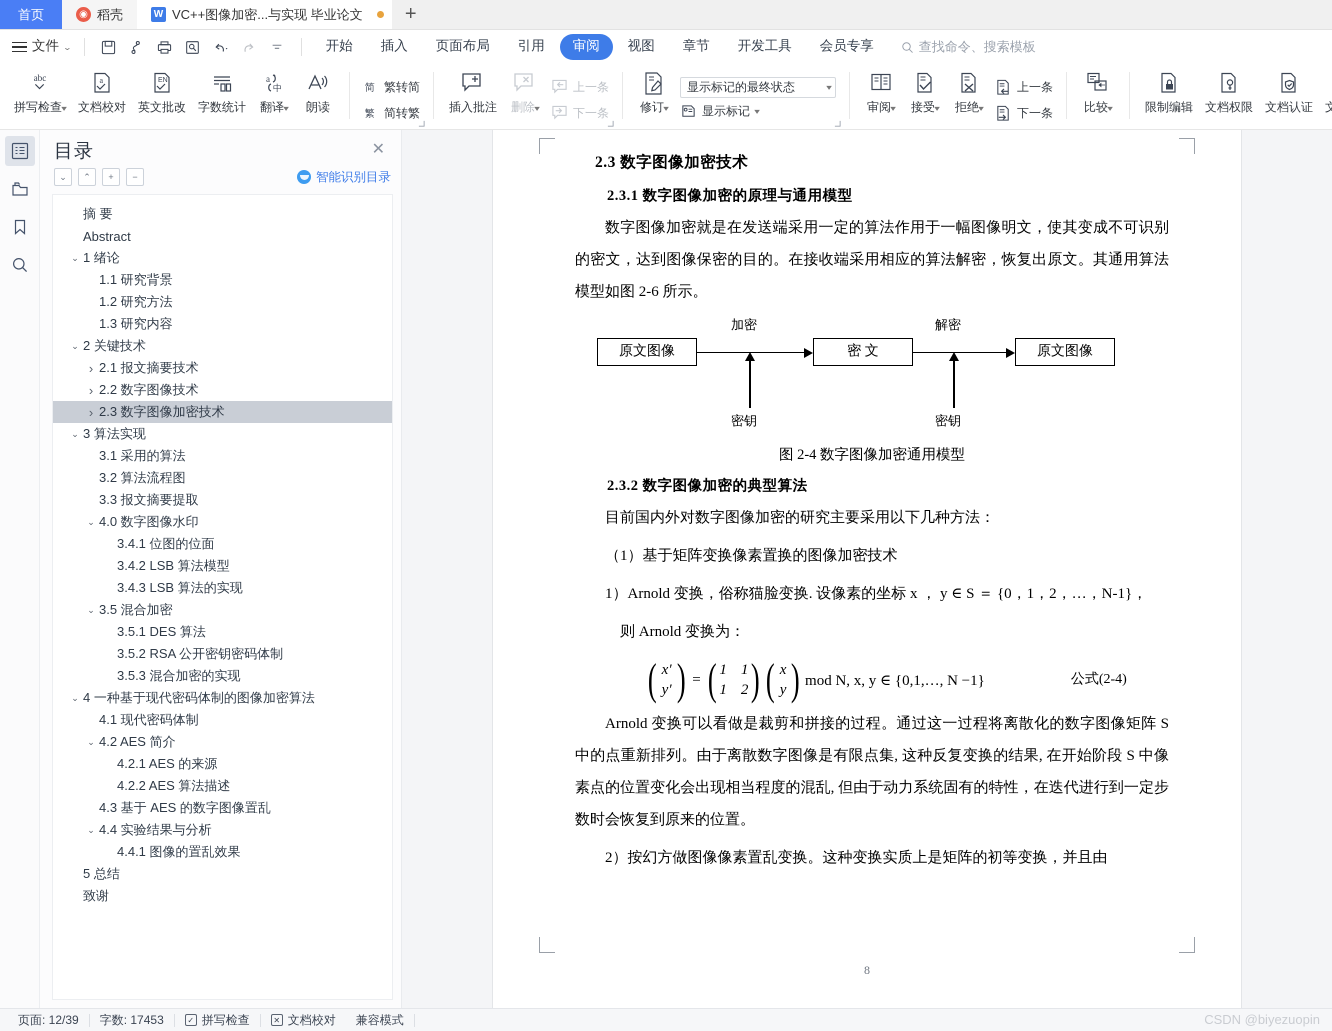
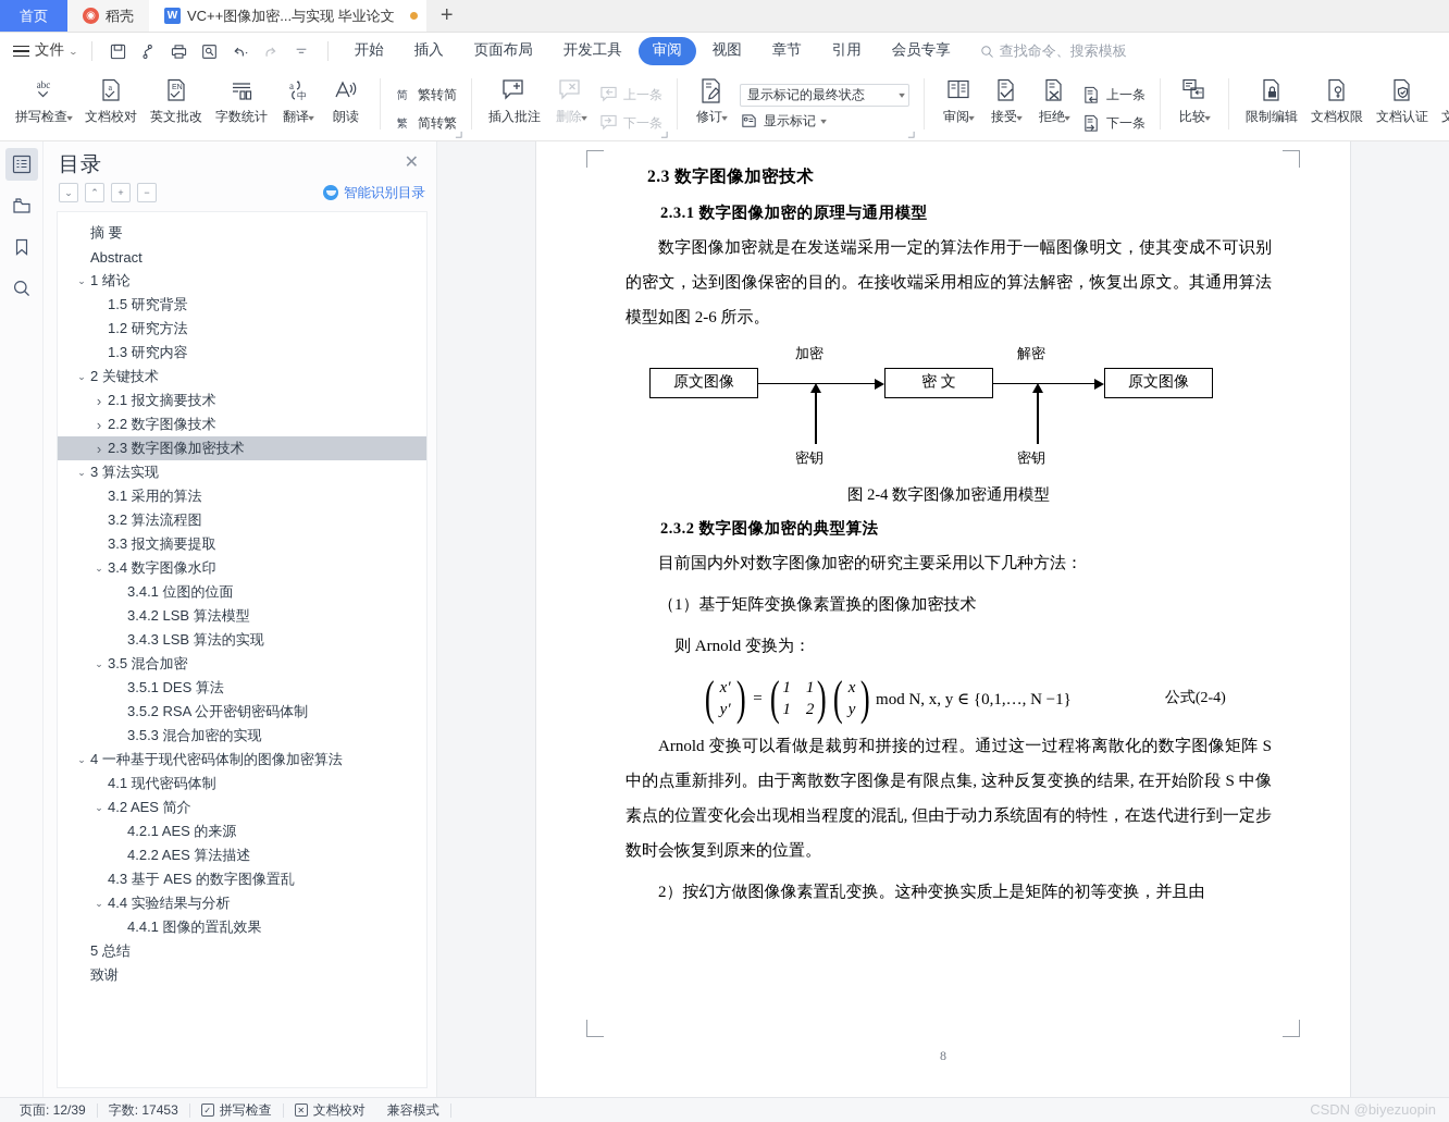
  首页
  ◉
  稻壳
  W
  VC++图像加密...与实现 毕业论文
  +
  文件
  ⌄
  开始
  插入
  页面布局
- 引用
+ 开发工具
  审阅
  视图
  章节
- 开发工具
+ 引用
  会员专享
  查找命令、搜索模板
  abc
  拼写检查 ▾
  a
  文档校对
  英文批改
  字数统计
  a
  中
  翻译 ▾
  朗读
  简
  繁转简
  繁
  简转繁
  插入批注
  删除 ▾
  上一条
  下一条
  修订 ▾
  显示标记的最终状态
  ▾
  显示标记
  ▾
  审阅 ▾
  接受 ▾
  拒绝 ▾
  上一条
  下一条
  比较 ▾
  限制编辑
  文档权限
  文档认证
  目录
  ✕
  ⌄
  ⌃
  +
  −
  智能识别目录
  摘 要
  Abstract
  ⌄
  1 绪论
- 1.1 研究背景
+ 1.5 研究背景
  1.2 研究方法
  1.3 研究内容
  ⌄
  2 关键技术
  ›
  2.1 报文摘要技术
  ›
  2.2 数字图像技术
  ›
  2.3 数字图像加密技术
  ⌄
  3 算法实现
  3.1 采用的算法
  3.2 算法流程图
  3.3 报文摘要提取
  ⌄
- 4.0 数字图像水印
+ 3.4 数字图像水印
  3.4.1 位图的位面
  3.4.2 LSB 算法模型
  3.4.3 LSB 算法的实现
  ⌄
  3.5 混合加密
  3.5.1 DES 算法
  3.5.2 RSA 公开密钥密码体制
  3.5.3 混合加密的实现
  ⌄
  4 一种基于现代密码体制的图像加密算法
  4.1 现代密码体制
  ⌄
  4.2 AES 简介
  4.2.1 AES 的来源
  4.2.2 AES 算法描述
  4.3 基于 AES 的数字图像置乱
  ⌄
  4.4 实验结果与分析
  4.4.1 图像的置乱效果
  5 总结
  致谢
  2.3 数字图像加密技术
  2.3.1 数字图像加密的原理与通用模型
  数字图像加密就是在发送端采用一定的算法作用于一幅图像明文，使其变成不可识别的密文，达到图像保密的目的。在接收端采用相应的算法解密，恢复出原文。其通用算法模型如图 2-6 所示。
  原文图像
  密 文
  原文图像
  加密
  解密
  密钥
  密钥
  图 2-4 数字图像加密通用模型
  2.3.2 数字图像加密的典型算法
  目前国内外对数字图像加密的研究主要采用以下几种方法：
  （1）基于矩阵变换像素置换的图像加密技术
- 1）Arnold 变换，俗称猫脸变换. 设像素的坐标 x ， y ∈ S ＝ {0，1，2，…，N-1}，
  则 Arnold 变换为：
  (
  x′
  y′
  )
  =
  (
  1
  1
  1
  2
  )
  (
  x
  y
  )
  mod N, x, y ∈ {0,1,…, N −1}
  公式(2-4)
  Arnold 变换可以看做是裁剪和拼接的过程。通过这一过程将离散化的数字图像矩阵 S 中的点重新排列。由于离散数字图像是有限点集, 这种反复变换的结果, 在开始阶段 S 中像素点的位置变化会出现相当程度的混乱, 但由于动力系统固有的特性，在迭代进行到一定步数时会恢复到原来的位置。
  2）按幻方做图像像素置乱变换。这种变换实质上是矩阵的初等变换，并且由
  8
  页面: 12/39
  字数: 17453
  ✓
  拼写检查
  ✕
  文档校对
  兼容模式
  CSDN @biyezuopin
